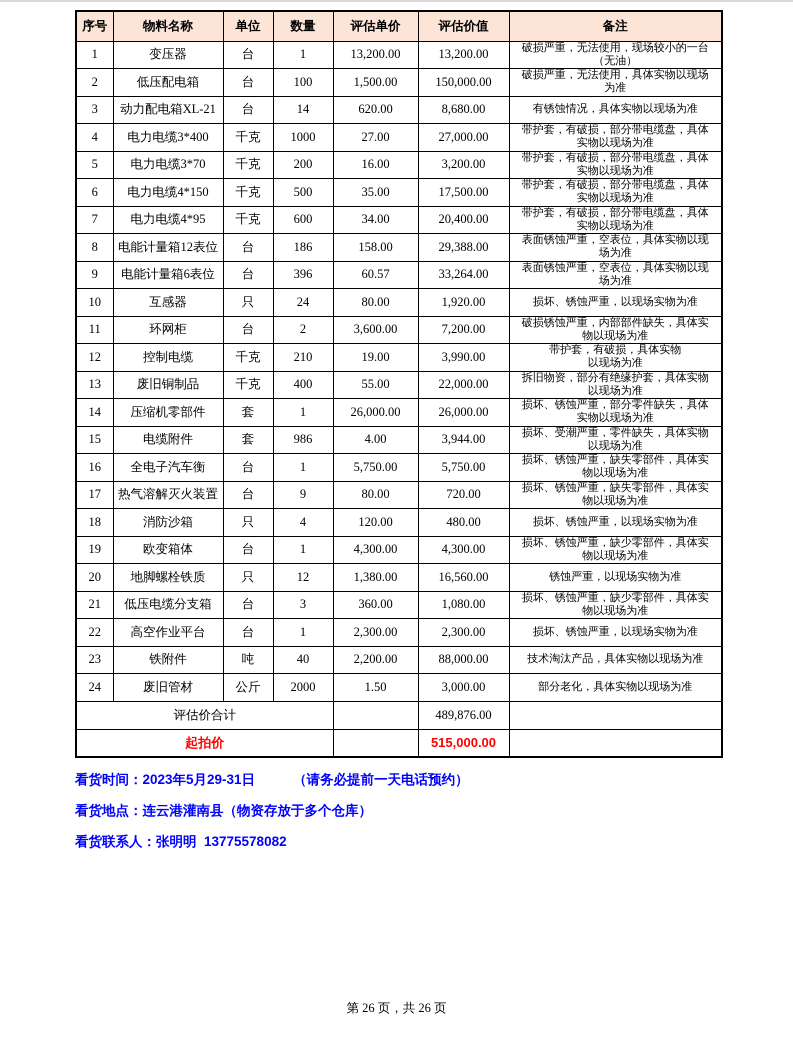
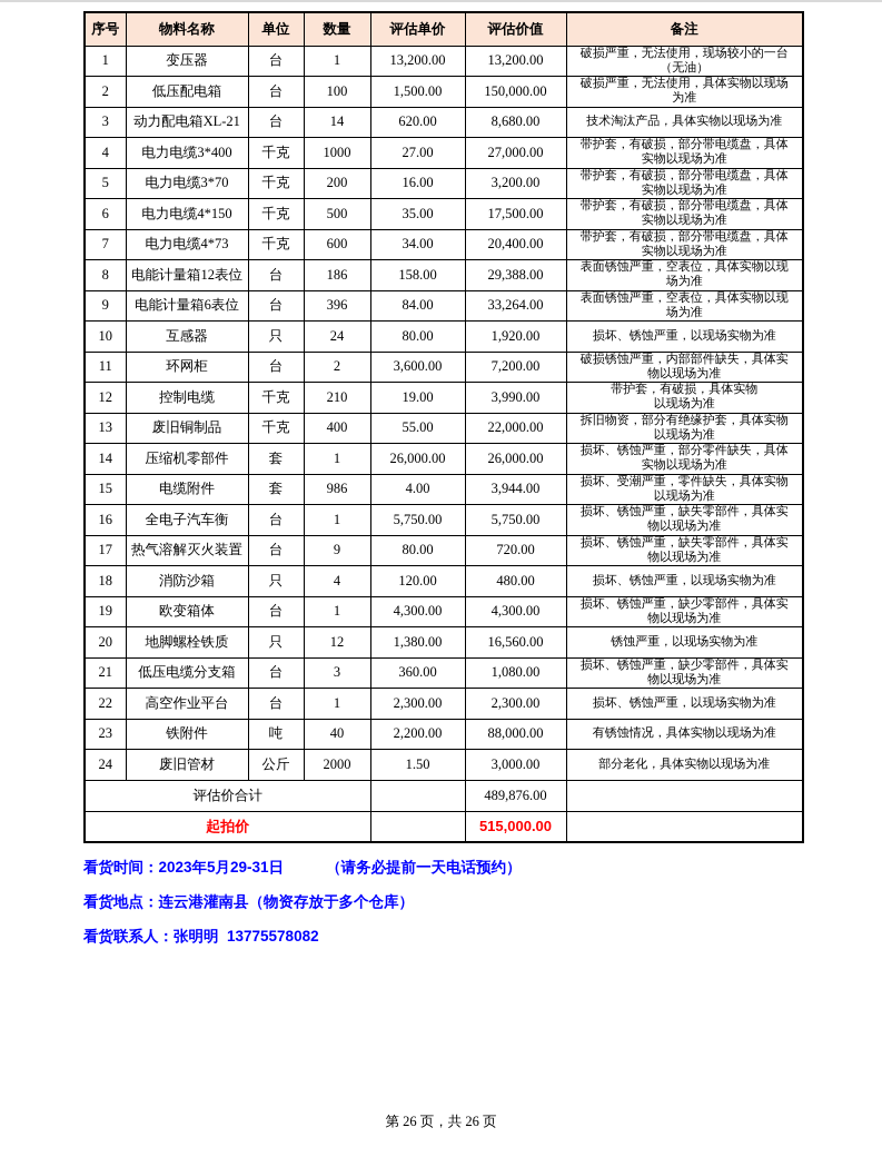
  序号	物料名称	单位	数量	评估单价	评估价值	备注
  1	变压器	台	1	13,200.00	13,200.00	破损严重，无法使用，现场较小的一台 （无油）
  2	低压配电箱	台	100	1,500.00	150,000.00	破损严重，无法使用，具体实物以现场 为准
- 3	动力配电箱XL-21	台	14	620.00	8,680.00	有锈蚀情况，具体实物以现场为准
+ 3	动力配电箱XL-21	台	14	620.00	8,680.00	技术淘汰产品，具体实物以现场为准
  4	电力电缆3*400	千克	1000	27.00	27,000.00	带护套，有破损，部分带电缆盘，具体 实物以现场为准
  5	电力电缆3*70	千克	200	16.00	3,200.00	带护套，有破损，部分带电缆盘，具体 实物以现场为准
  6	电力电缆4*150	千克	500	35.00	17,500.00	带护套，有破损，部分带电缆盘，具体 实物以现场为准
- 7	电力电缆4*95	千克	600	34.00	20,400.00	带护套，有破损，部分带电缆盘，具体 实物以现场为准
+ 7	电力电缆4*73	千克	600	34.00	20,400.00	带护套，有破损，部分带电缆盘，具体 实物以现场为准
  8	电能计量箱12表位	台	186	158.00	29,388.00	表面锈蚀严重，空表位，具体实物以现 场为准
- 9	电能计量箱6表位	台	396	60.57	33,264.00	表面锈蚀严重，空表位，具体实物以现 场为准
+ 9	电能计量箱6表位	台	396	84.00	33,264.00	表面锈蚀严重，空表位，具体实物以现 场为准
  10	互感器	只	24	80.00	1,920.00	损坏、锈蚀严重，以现场实物为准
  11	环网柜	台	2	3,600.00	7,200.00	破损锈蚀严重，内部部件缺失，具体实 物以现场为准
  12	控制电缆	千克	210	19.00	3,990.00	带护套，有破损，具体实物 以现场为准
  13	废旧铜制品	千克	400	55.00	22,000.00	拆旧物资，部分有绝缘护套，具体实物 以现场为准
  14	压缩机零部件	套	1	26,000.00	26,000.00	损坏、锈蚀严重，部分零件缺失，具体 实物以现场为准
  15	电缆附件	套	986	4.00	3,944.00	损坏、受潮严重，零件缺失，具体实物 以现场为准
  16	全电子汽车衡	台	1	5,750.00	5,750.00	损坏、锈蚀严重，缺失零部件，具体实 物以现场为准
  17	热气溶解灭火装置	台	9	80.00	720.00	损坏、锈蚀严重，缺失零部件，具体实 物以现场为准
  18	消防沙箱	只	4	120.00	480.00	损坏、锈蚀严重，以现场实物为准
  19	欧变箱体	台	1	4,300.00	4,300.00	损坏、锈蚀严重，缺少零部件，具体实 物以现场为准
  20	地脚螺栓铁质	只	12	1,380.00	16,560.00	锈蚀严重，以现场实物为准
  21	低压电缆分支箱	台	3	360.00	1,080.00	损坏、锈蚀严重，缺少零部件，具体实 物以现场为准
  22	高空作业平台	台	1	2,300.00	2,300.00	损坏、锈蚀严重，以现场实物为准
- 23	铁附件	吨	40	2,200.00	88,000.00	技术淘汰产品，具体实物以现场为准
+ 23	铁附件	吨	40	2,200.00	88,000.00	有锈蚀情况，具体实物以现场为准
  24	废旧管材	公斤	2000	1.50	3,000.00	部分老化，具体实物以现场为准
  评估价合计		489,876.00
  起拍价		515,000.00
  看货时间：2023年5月29-31日 （请务必提前一天电话预约）
  看货地点：连云港灌南县（物资存放于多个仓库）
  看货联系人：张明明 13775578082
  第 26 页，共 26 页
